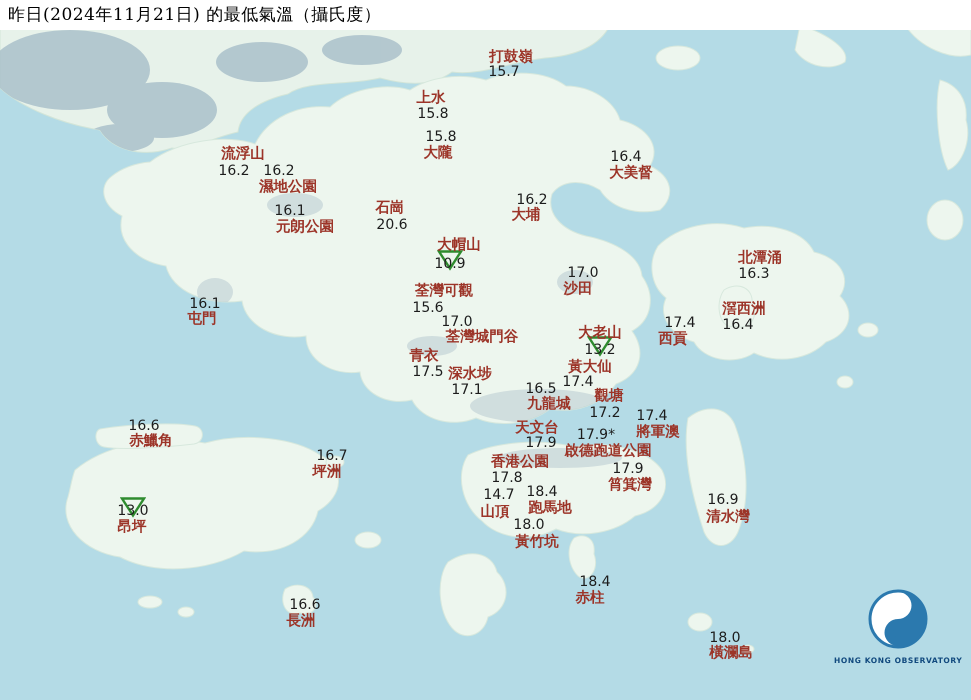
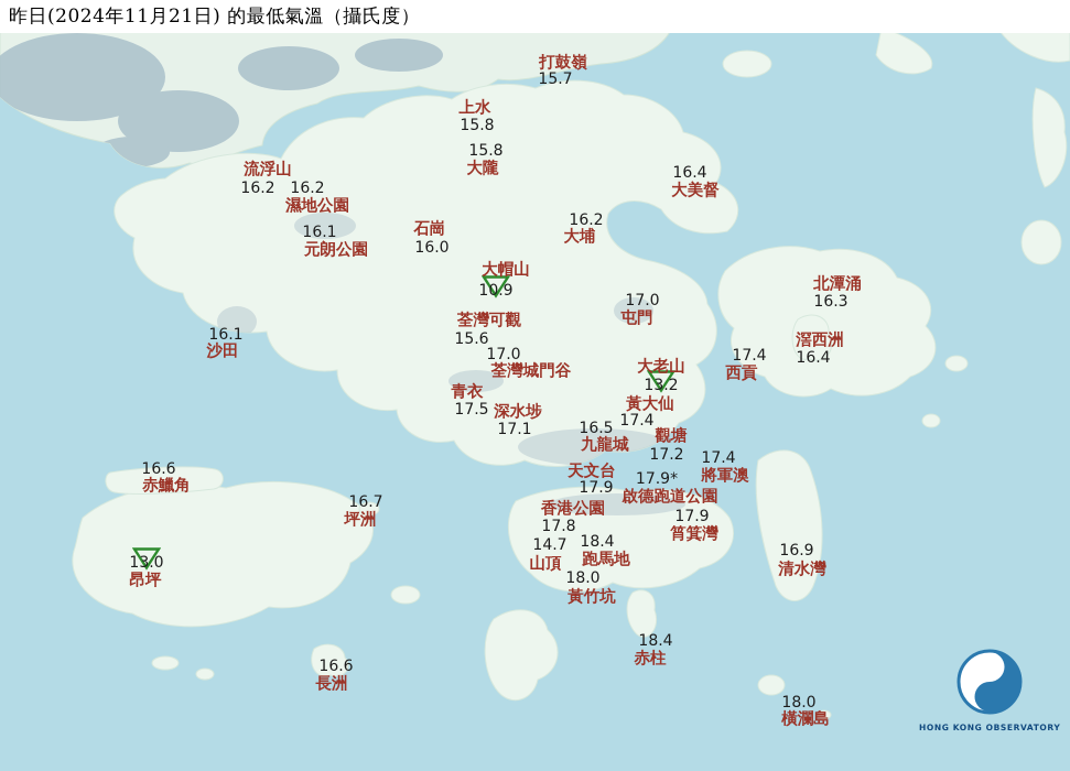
  昨日(2024年11月21日) 的最低氣溫（攝氏度）
  15.7
  打鼓嶺
  15.8
  上水
  15.8
  大隴
  16.2
  流浮山
  16.2
  濕地公園
  16.4
  大美督
  16.1
  元朗公園
- 20.6
+ 16.0
  石崗
  16.2
  大埔
  10.9
  大帽山
  16.3
  北潭涌
  17.0
- 沙田
+ 屯門
  15.6
  荃灣可觀
  16.1
- 屯門
+ 沙田
  16.4
  滘西洲
  17.0
  荃灣城門谷
  17.4
  西貢
  13.2
  大老山
  17.5
  青衣
  17.4
  黃大仙
  17.1
  深水埗
  16.5
  九龍城
  17.2
  觀塘
  16.6
  赤鱲角
  17.4
  將軍澳
  17.9
  天文台
  17.9*
  啟德跑道公園
  16.7
  坪洲
  17.8
  香港公園
  17.9
  筲箕灣
  13.0
  昂坪
  14.7
  山頂
  18.4
  跑馬地
  18.0
  黃竹坑
  16.9
  清水灣
  18.4
  赤柱
  16.6
  長洲
  18.0
  橫瀾島
  HONG KONG OBSERVATORY
